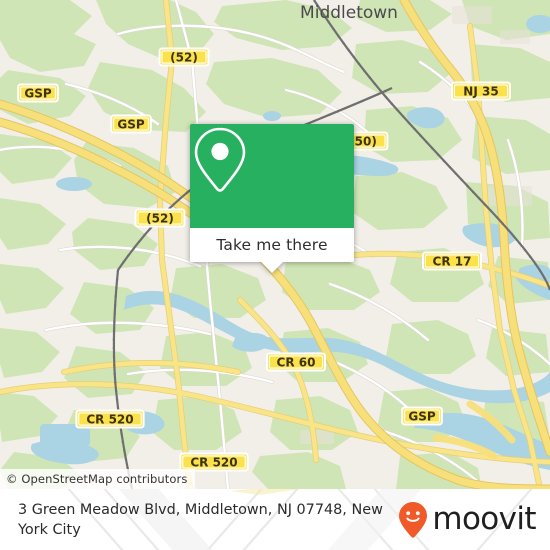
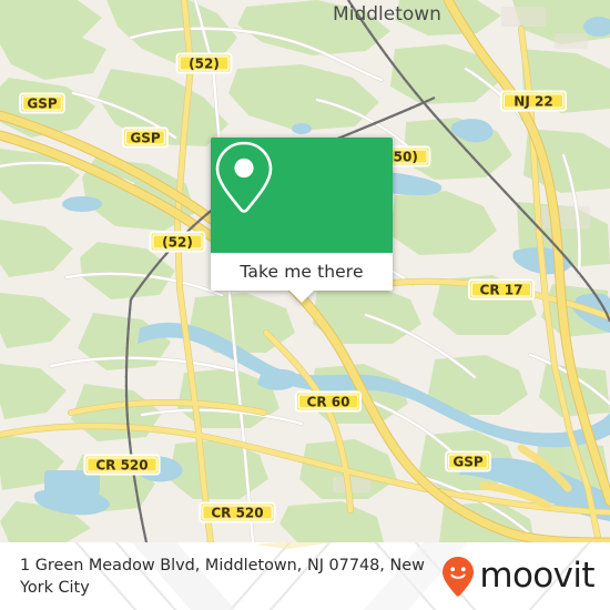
  Middletown
  (52)
  GSP
  GSP
- NJ 35
+ NJ 22
  (52)
  50)
  CR 17
  CR 60
  CR 520
  GSP
  CR 520
- © OpenStreetMap contributors
  Take me there
- 3 Green Meadow Blvd, Middletown, NJ 07748, New York City
+ 1 Green Meadow Blvd, Middletown, NJ 07748, New York City
  moovit
